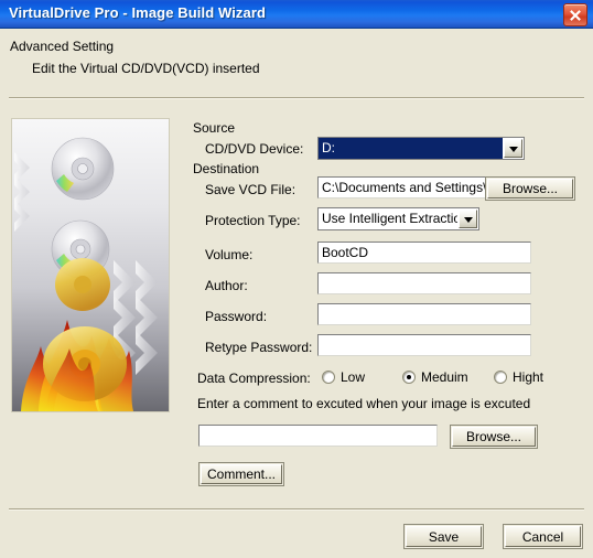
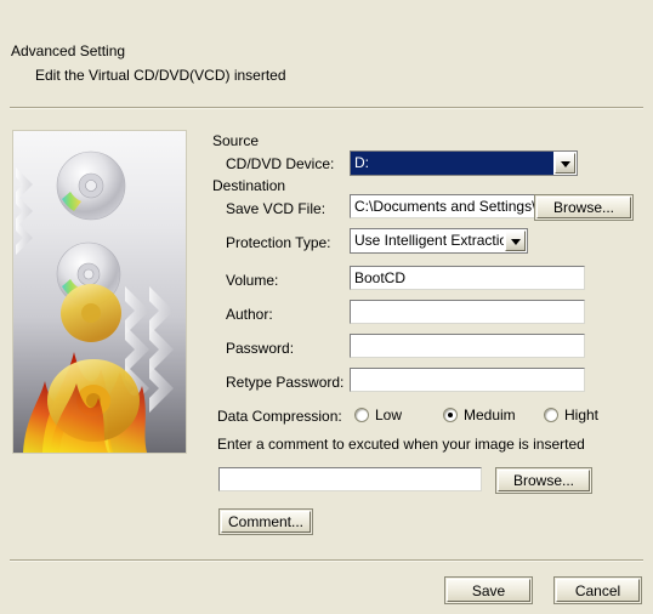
- VirtualDrive Pro - Image Build Wizard
  Advanced Setting
  Edit the Virtual CD/DVD(VCD) inserted
  Source
  CD/DVD Device:
  D:
  Destination
  Save VCD File:
  C:\Documents and Settings
  Browse...
  Protection Type:
  Use Intelligent Extractio
  Volume:
  BootCD
  Author:
  Password:
  Retype Password:
  Data Compression:
  Low
  Meduim
  Hight
- Enter a comment to excuted when your image is excuted
+ Enter a comment to excuted when your image is inserted
  Browse...
  Comment...
  Save
  Cancel
